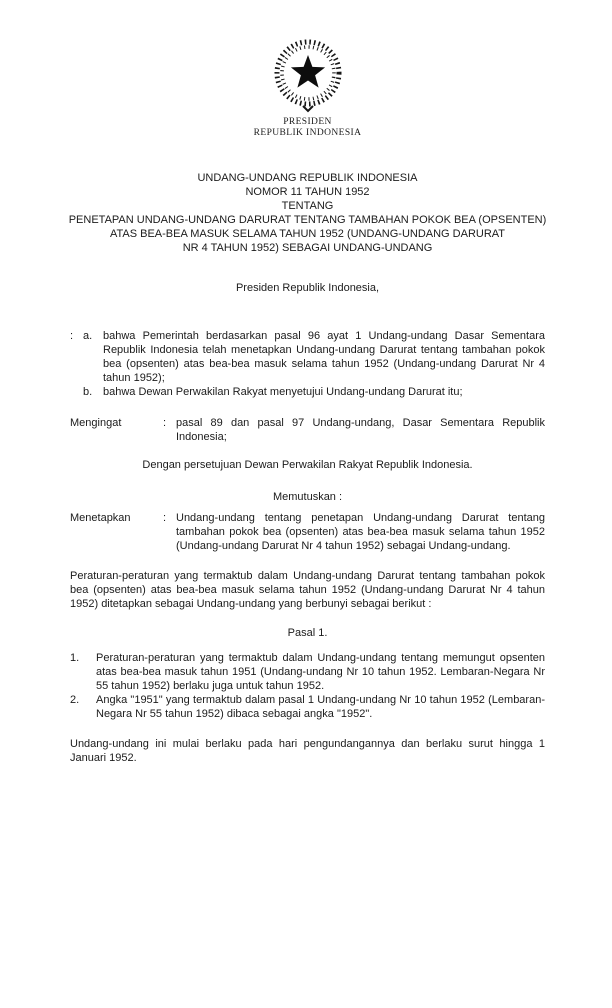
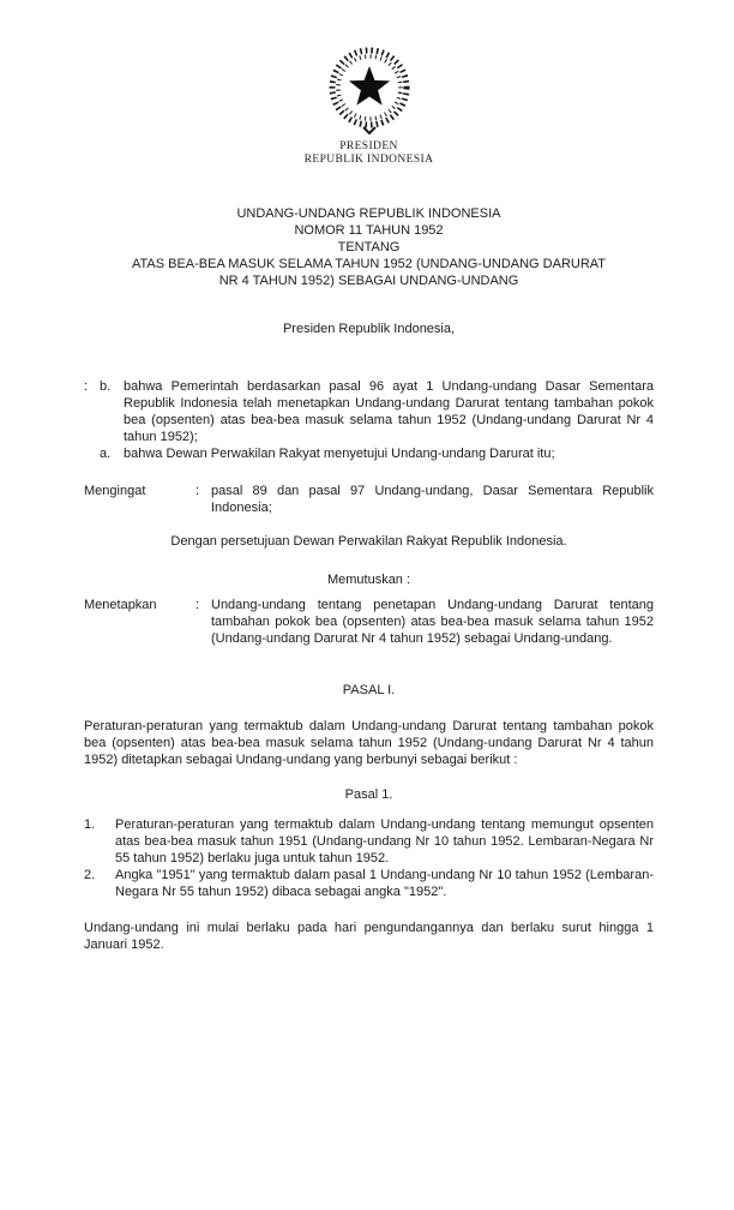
  PRESIDEN
  REPUBLIK INDONESIA
  UNDANG-UNDANG REPUBLIK INDONESIA
  NOMOR 11 TAHUN 1952
  TENTANG
- PENETAPAN UNDANG-UNDANG DARURAT TENTANG TAMBAHAN POKOK BEA (OPSENTEN)
  ATAS BEA-BEA MASUK SELAMA TAHUN 1952 (UNDANG-UNDANG DARURAT
  NR 4 TAHUN 1952) SEBAGAI UNDANG-UNDANG
  Presiden Republik Indonesia,
  :
- a.
+ b.
  bahwa Pemerintah berdasarkan pasal 96 ayat 1 Undang-undang Dasar Sementara Republik Indonesia telah menetapkan Undang-undang Darurat tentang tambahan pokok bea (opsenten) atas bea-bea masuk selama tahun 1952 (Undang-undang Darurat Nr 4 tahun 1952);
- b.
+ a.
  bahwa Dewan Perwakilan Rakyat menyetujui Undang-undang Darurat itu;
  Mengingat
  :
  pasal 89 dan pasal 97 Undang-undang, Dasar Sementara Republik Indonesia;
  Dengan persetujuan Dewan Perwakilan Rakyat Republik Indonesia.
  Memutuskan :
  Menetapkan
  :
  Undang-undang tentang penetapan Undang-undang Darurat tentang tambahan pokok bea (opsenten) atas bea-bea masuk selama tahun 1952 (Undang-undang Darurat Nr 4 tahun 1952) sebagai Undang-undang.
+ PASAL I.
  Peraturan-peraturan yang termaktub dalam Undang-undang Darurat tentang tambahan pokok bea (opsenten) atas bea-bea masuk selama tahun 1952 (Undang-undang Darurat Nr 4 tahun 1952) ditetapkan sebagai Undang-undang yang berbunyi sebagai berikut :
  Pasal 1.
  1.
  Peraturan-peraturan yang termaktub dalam Undang-undang tentang memungut opsenten atas bea-bea masuk tahun 1951 (Undang-undang Nr 10 tahun 1952. Lembaran-Negara Nr 55 tahun 1952) berlaku juga untuk tahun 1952.
  2.
  Angka "1951" yang termaktub dalam pasal 1 Undang-undang Nr 10 tahun 1952 (Lembaran-Negara Nr 55 tahun 1952) dibaca sebagai angka "1952".
  Undang-undang ini mulai berlaku pada hari pengundangannya dan berlaku surut hingga 1 Januari 1952.
